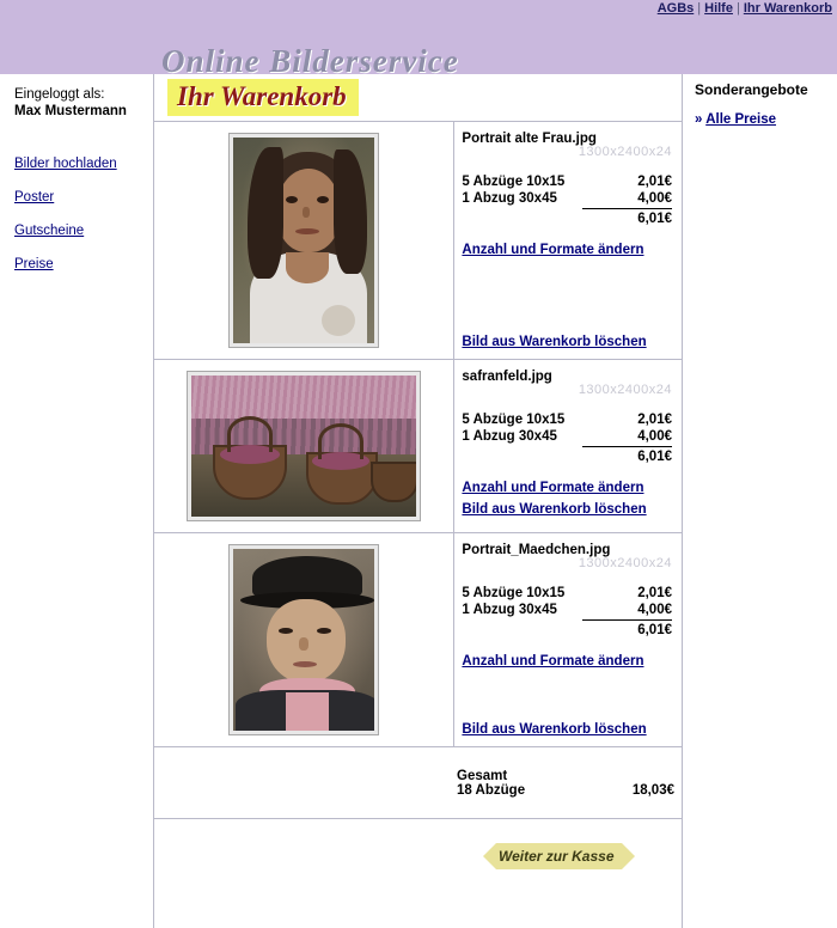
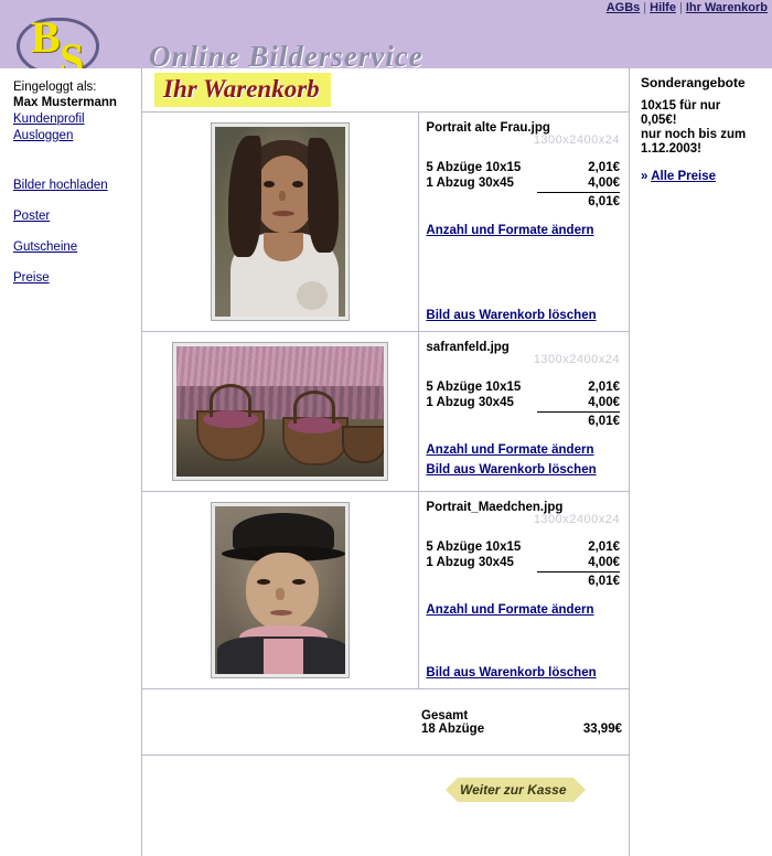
  AGBs | Hilfe | Ihr Warenkorb
+ B
+ S
  Online Bilderservice
  Eingeloggt als:
  Max Mustermann
+ Kundenprofil
+ Ausloggen
  Bilder hochladen
  Poster
  Gutscheine
  Preise
  Ihr Warenkorb
  Portrait alte Frau.jpg
  1300x2400x24
  5 Abzüge 10x15
  2,01€
  1 Abzug 30x45
  4,00€
  6,01€
  Anzahl und Formate ändern
  Bild aus Warenkorb löschen
  safranfeld.jpg
  1300x2400x24
  5 Abzüge 10x15
  2,01€
  1 Abzug 30x45
  4,00€
  6,01€
  Anzahl und Formate ändern
  Bild aus Warenkorb löschen
  Portrait_Maedchen.jpg
  1300x2400x24
  5 Abzüge 10x15
  2,01€
  1 Abzug 30x45
  4,00€
  6,01€
  Anzahl und Formate ändern
  Bild aus Warenkorb löschen
  Gesamt
  18 Abzüge
- 18,03€
+ 33,99€
  Weiter zur Kasse
  Sonderangebote
+ 10x15 für nur
+ 0,05€!
+ nur noch bis zum
+ 1.12.2003!
  » Alle Preise
